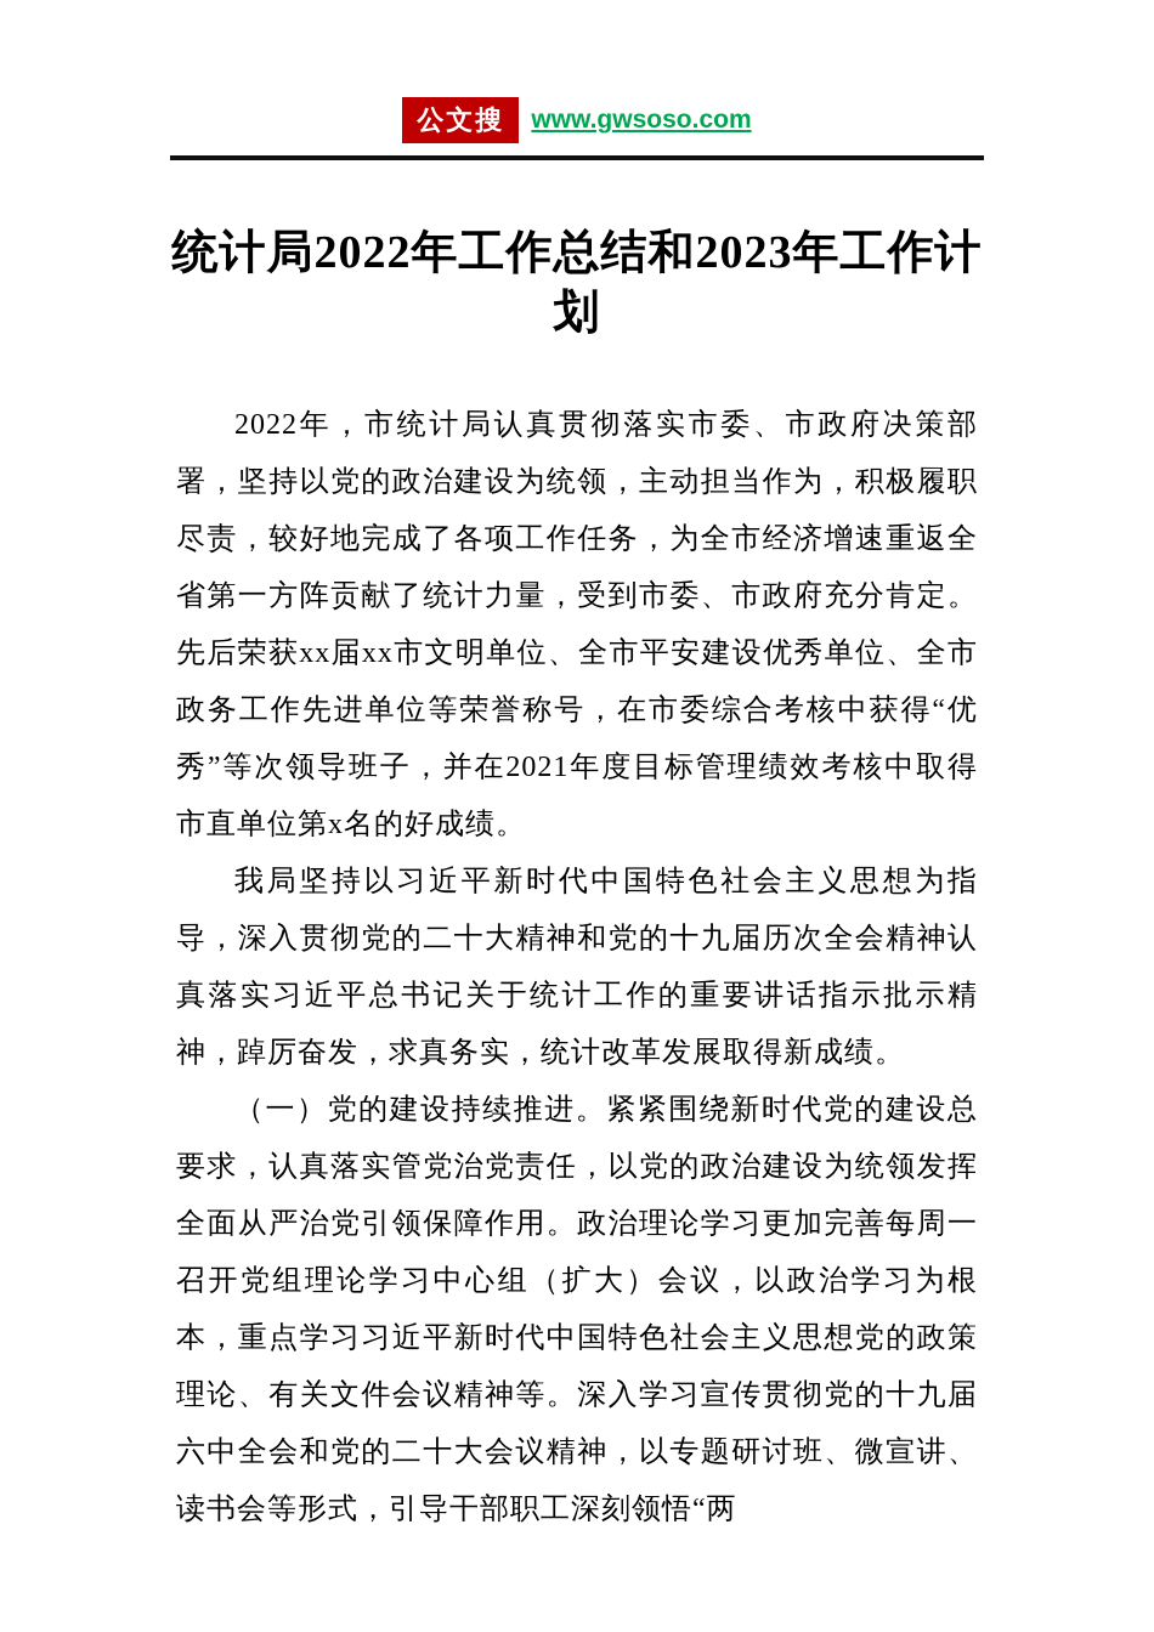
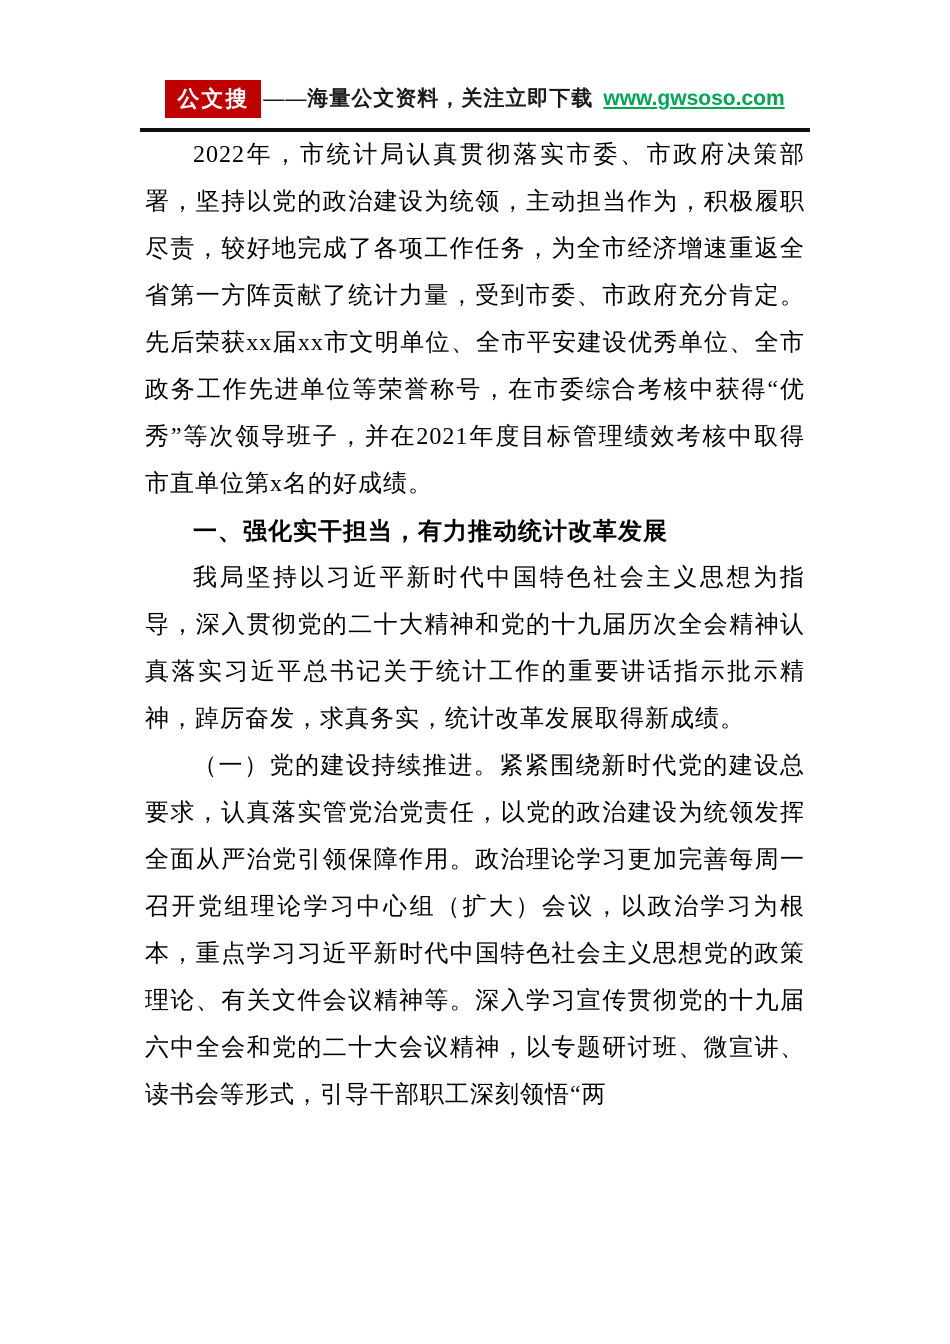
  公文搜
+ ——海量公文资料，关注立即下载
  www.gwsoso.com
- 统计局2022年工作总结和2023年工作计划
  2022年，市统计局认真贯彻落实市委、市政府决策部署，坚持以党的政治建设为统领，主动担当作为，积极履职尽责，较好地完成了各项工作任务，为全市经济增速重返全省第一方阵贡献了统计力量，受到市委、市政府充分肯定。先后荣获xx届xx市文明单位、全市平安建设优秀单位、全市政务工作先进单位等荣誉称号，在市委综合考核中获得“优秀”等次领导班子，并在2021年度目标管理绩效考核中取得市直单位第x名的好成绩。
+ 一、强化实干担当，有力推动统计改革发展
  我局坚持以习近平新时代中国特色社会主义思想为指导，深入贯彻党的二十大精神和党的十九届历次全会精神认真落实习近平总书记关于统计工作的重要讲话指示批示精神，踔厉奋发，求真务实，统计改革发展取得新成绩。
  （一）党的建设持续推进。紧紧围绕新时代党的建设总要求，认真落实管党治党责任，以党的政治建设为统领发挥全面从严治党引领保障作用。政治理论学习更加完善每周一召开党组理论学习中心组（扩大）会议，以政治学习为根本，重点学习习近平新时代中国特色社会主义思想党的政策理论、有关文件会议精神等。深入学习宣传贯彻党的十九届六中全会和党的二十大会议精神，以专题研讨班、微宣讲、读书会等形式，引导干部职工深刻领悟“两
